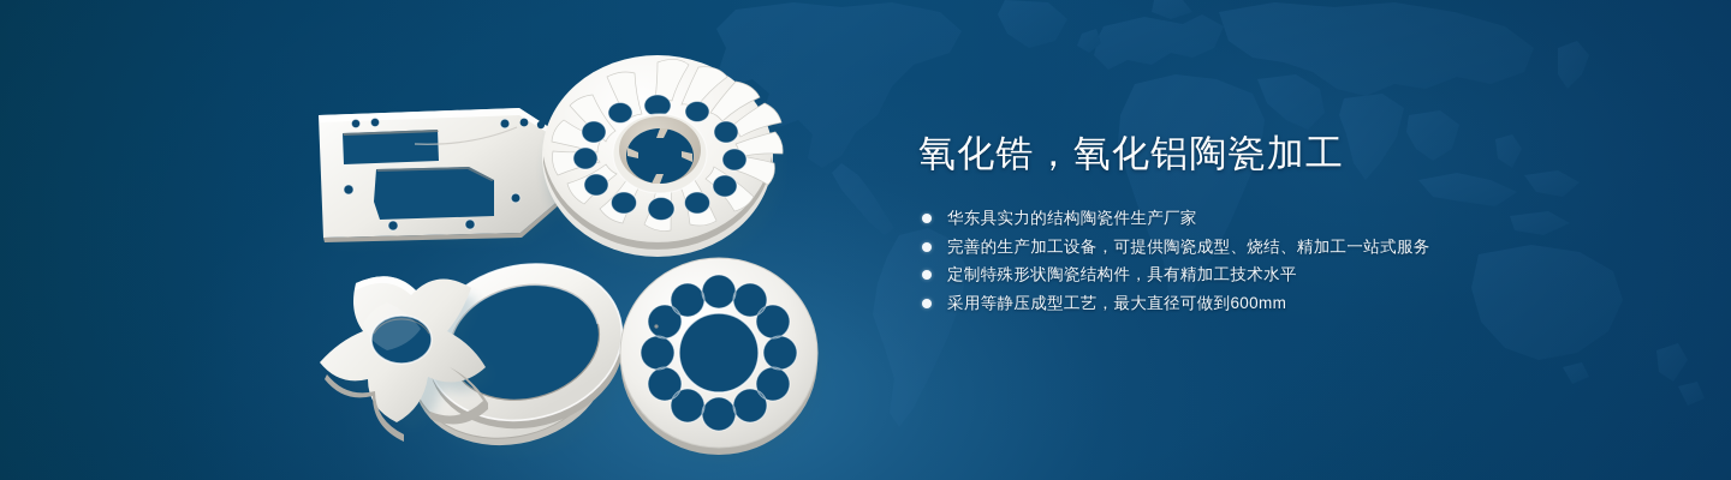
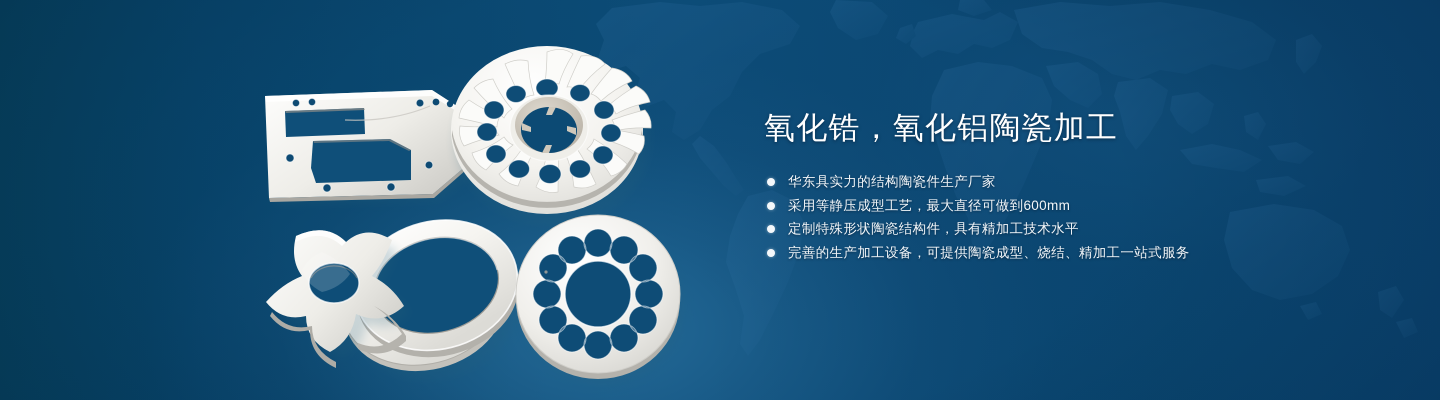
  氧化锆，氧化铝陶瓷加工
  华东具实力的结构陶瓷件生产厂家
- 完善的生产加工设备，可提供陶瓷成型、烧结、精加工一站式服务
+ 采用等静压成型工艺，最大直径可做到600mm
  定制特殊形状陶瓷结构件，具有精加工技术水平
- 采用等静压成型工艺，最大直径可做到600mm
+ 完善的生产加工设备，可提供陶瓷成型、烧结、精加工一站式服务
